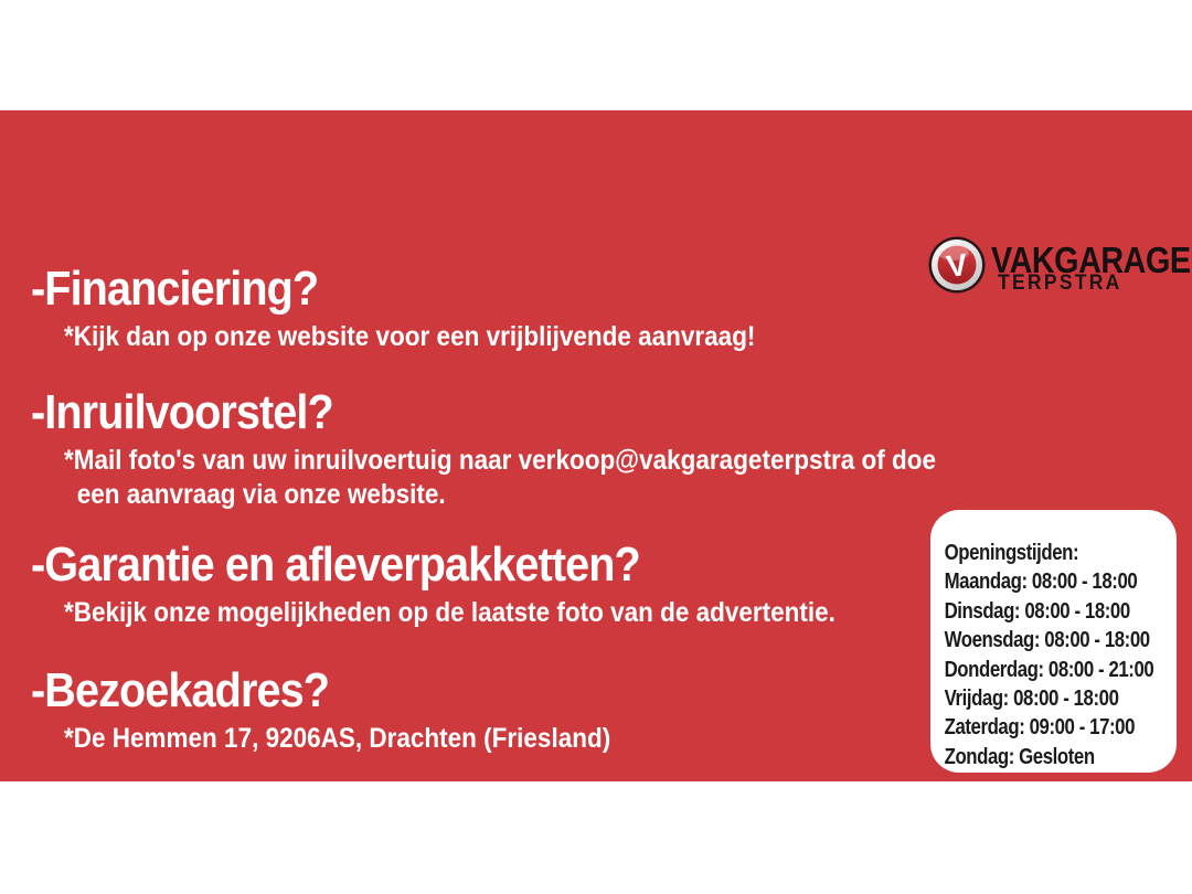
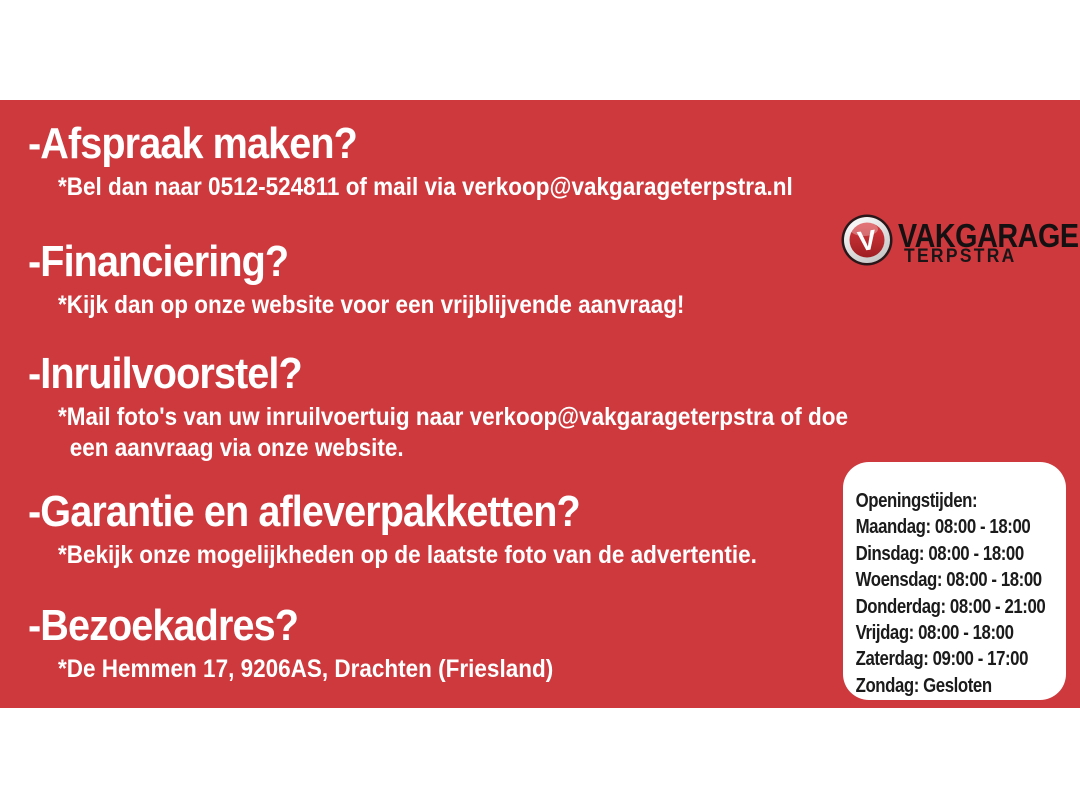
  VAKGARAGE
  TERPSTRA
+ -Afspraak maken?
+ *Bel dan naar 0512-524811 of mail via verkoop@vakgarageterpstra.nl
  -Financiering?
  *Kijk dan op onze website voor een vrijblijvende aanvraag!
  -Inruilvoorstel?
  *Mail foto's van uw inruilvoertuig naar verkoop@vakgarageterpstra of doe
  een aanvraag via onze website.
  -Garantie en afleverpakketten?
  *Bekijk onze mogelijkheden op de laatste foto van de advertentie.
  -Bezoekadres?
  *De Hemmen 17, 9206AS, Drachten (Friesland)
  Openingstijden:
  Maandag: 08:00 - 18:00
  Dinsdag: 08:00 - 18:00
  Woensdag: 08:00 - 18:00
  Donderdag: 08:00 - 21:00
  Vrijdag: 08:00 - 18:00
  Zaterdag: 09:00 - 17:00
  Zondag: Gesloten
